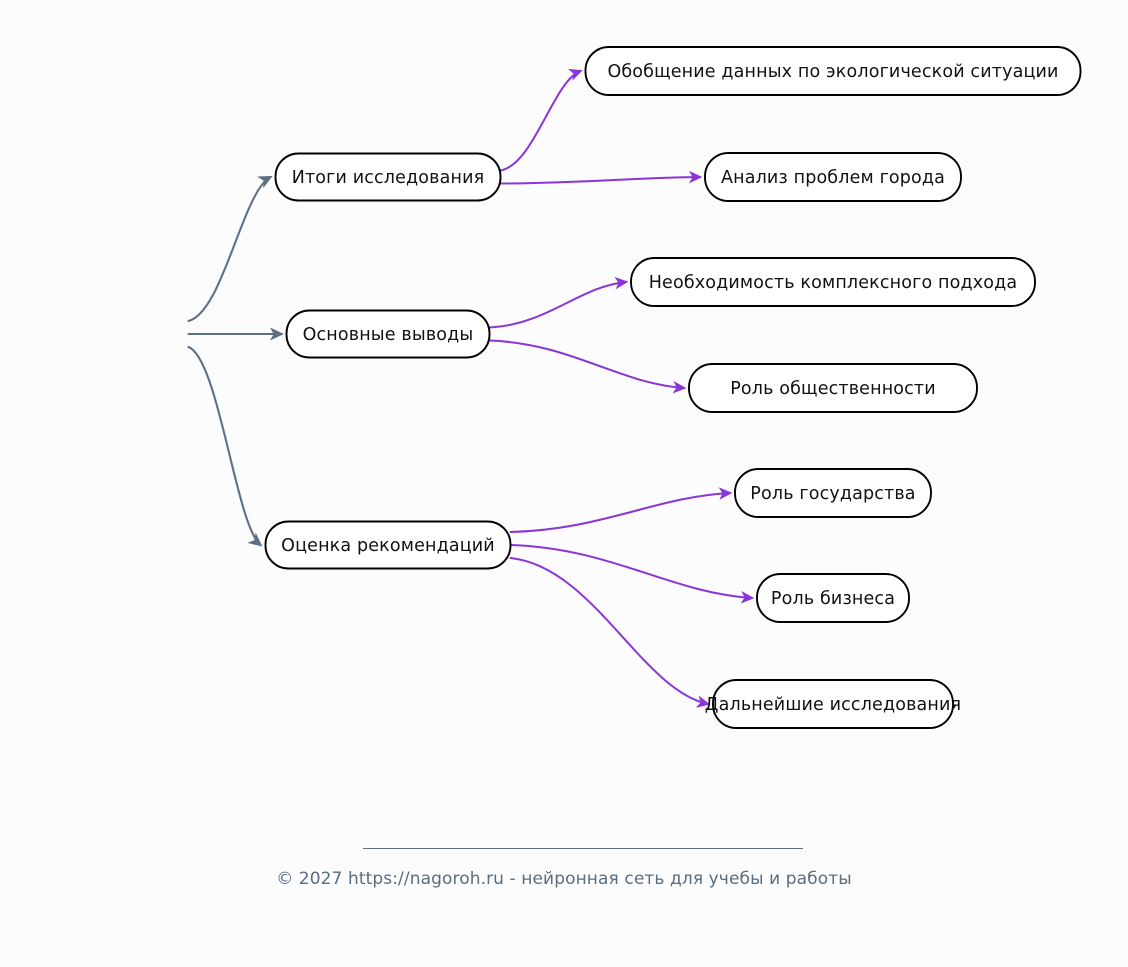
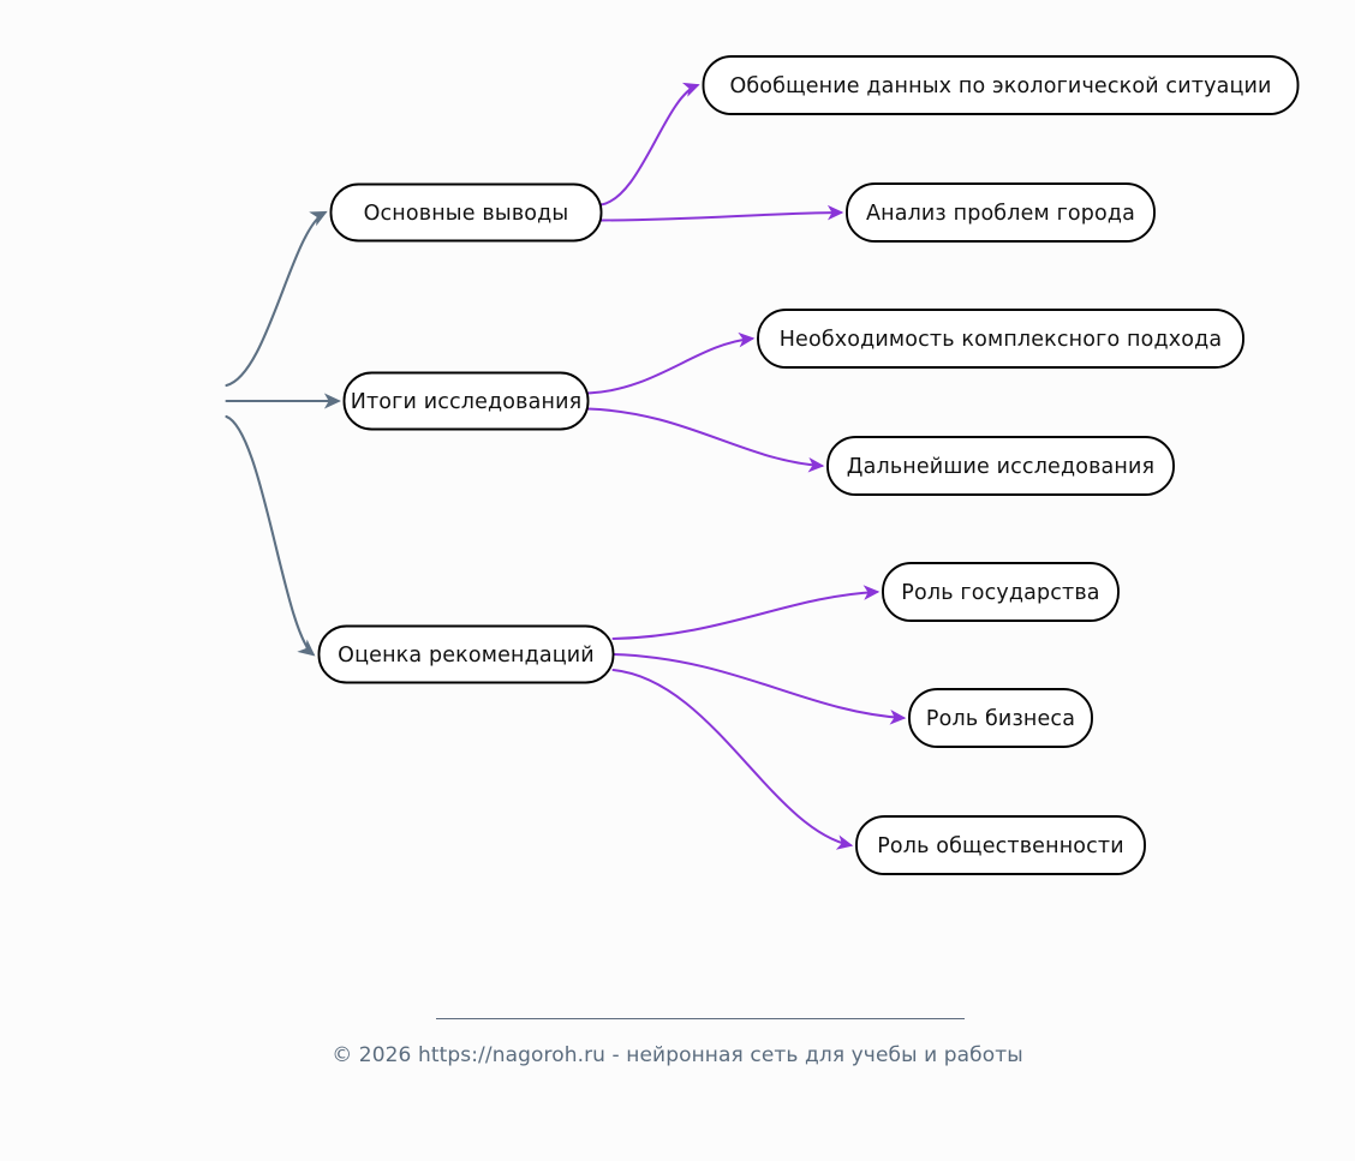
- Итоги исследования
+ Основные выводы
  Обобщение данных по экологической ситуации
  Анализ проблем города
- Основные выводы
+ Итоги исследования
  Необходимость комплексного подхода
- Роль общественности
+ Дальнейшие исследования
  Оценка рекомендаций
  Роль государства
  Роль бизнеса
- Дальнейшие исследования
+ Роль общественности
- © 2027 https://nagoroh.ru - нейронная сеть для учебы и работы
+ © 2026 https://nagoroh.ru - нейронная сеть для учебы и работы
